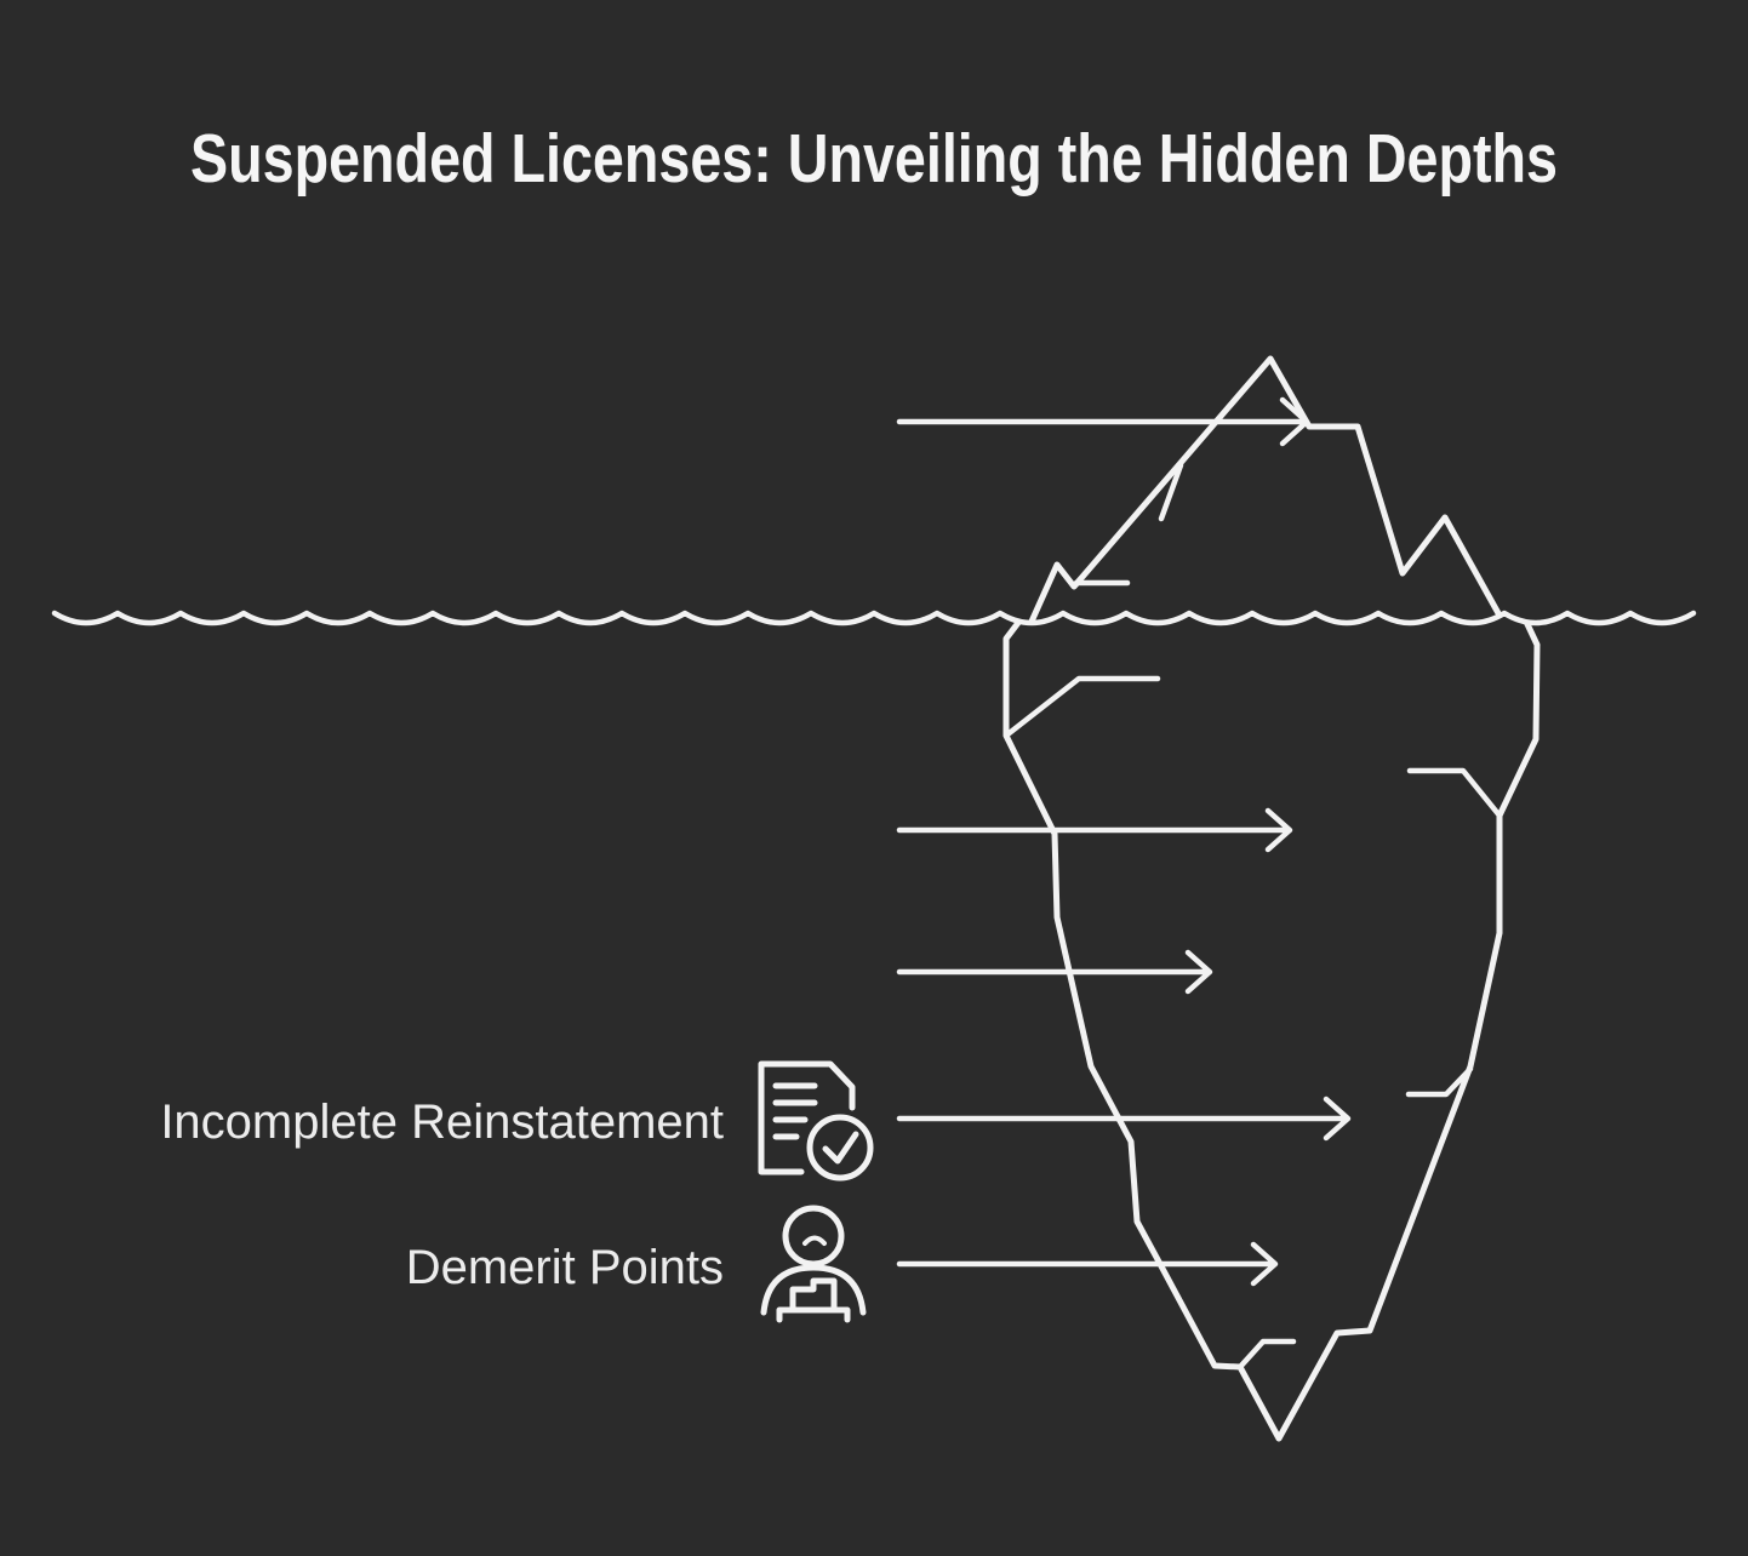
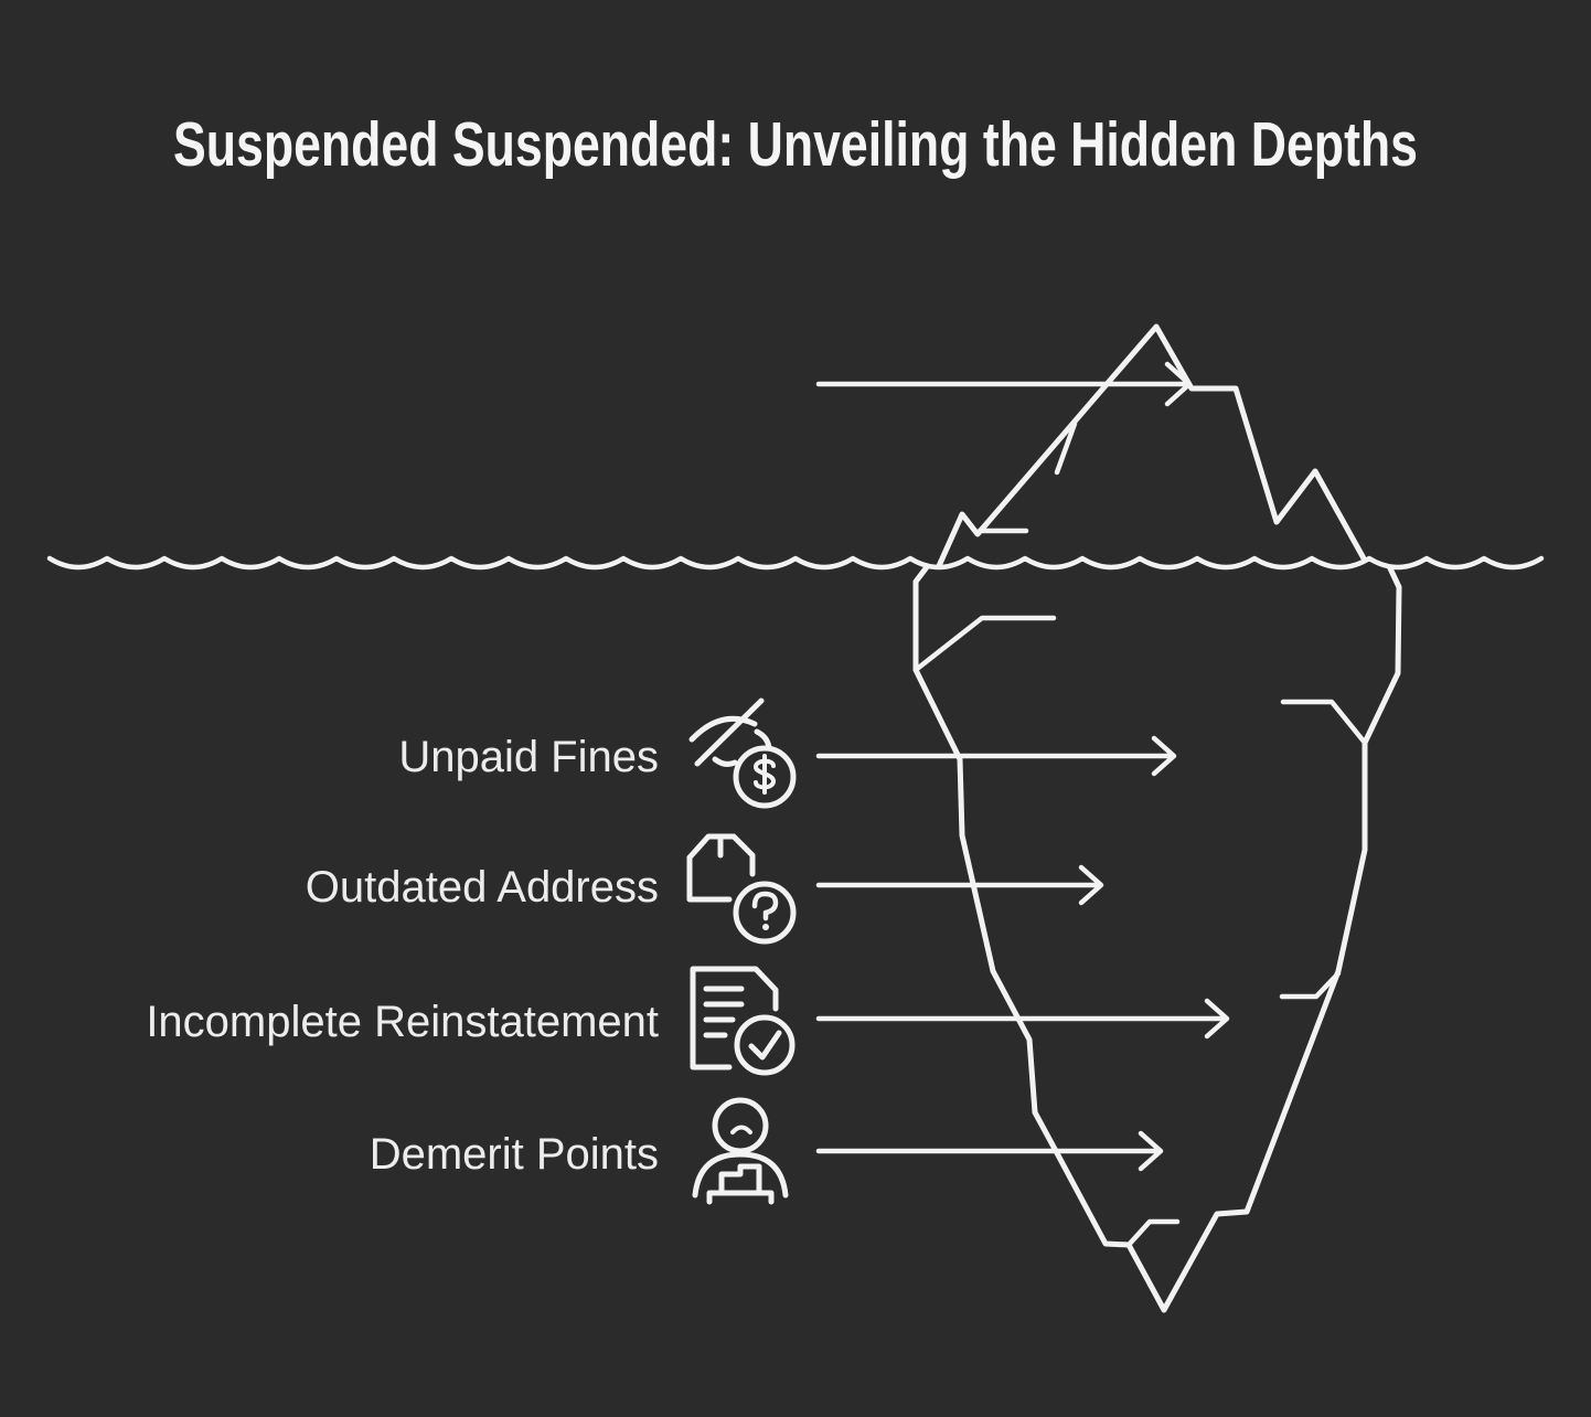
- Suspended Licenses: Unveiling the Hidden Depths
+ Suspended Suspended: Unveiling the Hidden Depths
+ Unpaid Fines
+ Outdated Address
  Incomplete Reinstatement
  Demerit Points
